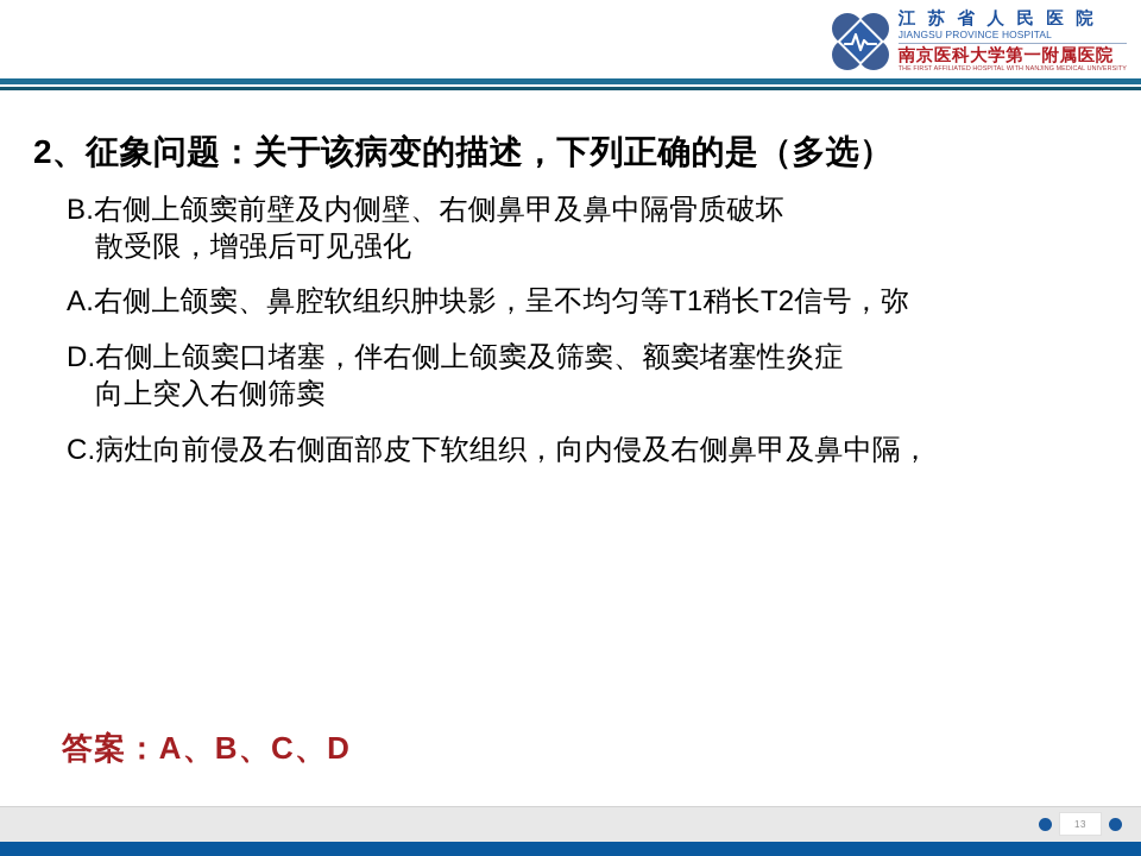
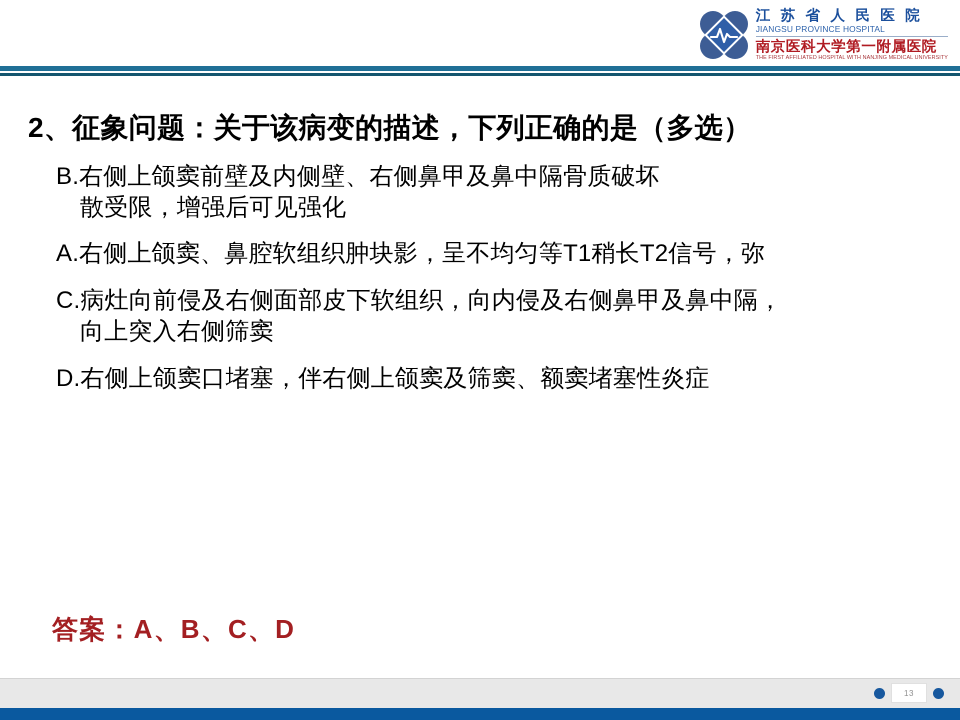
  江 苏 省 人 民 医 院
  JIANGSU PROVINCE HOSPITAL
  南京医科大学第一附属医院
  2、征象问题：关于该病变的描述，下列正确的是（多选）
  B.右侧上颌窦前壁及内侧壁、右侧鼻甲及鼻中隔骨质破坏
  散受限，增强后可见强化
  A.右侧上颌窦、鼻腔软组织肿块影，呈不均匀等T1稍长T2信号，弥
- D.右侧上颌窦口堵塞，伴右侧上颌窦及筛窦、额窦堵塞性炎症
+ C.病灶向前侵及右侧面部皮下软组织，向内侵及右侧鼻甲及鼻中隔，
  向上突入右侧筛窦
- C.病灶向前侵及右侧面部皮下软组织，向内侵及右侧鼻甲及鼻中隔，
+ D.右侧上颌窦口堵塞，伴右侧上颌窦及筛窦、额窦堵塞性炎症
  答案：A、B、C、D
  13
